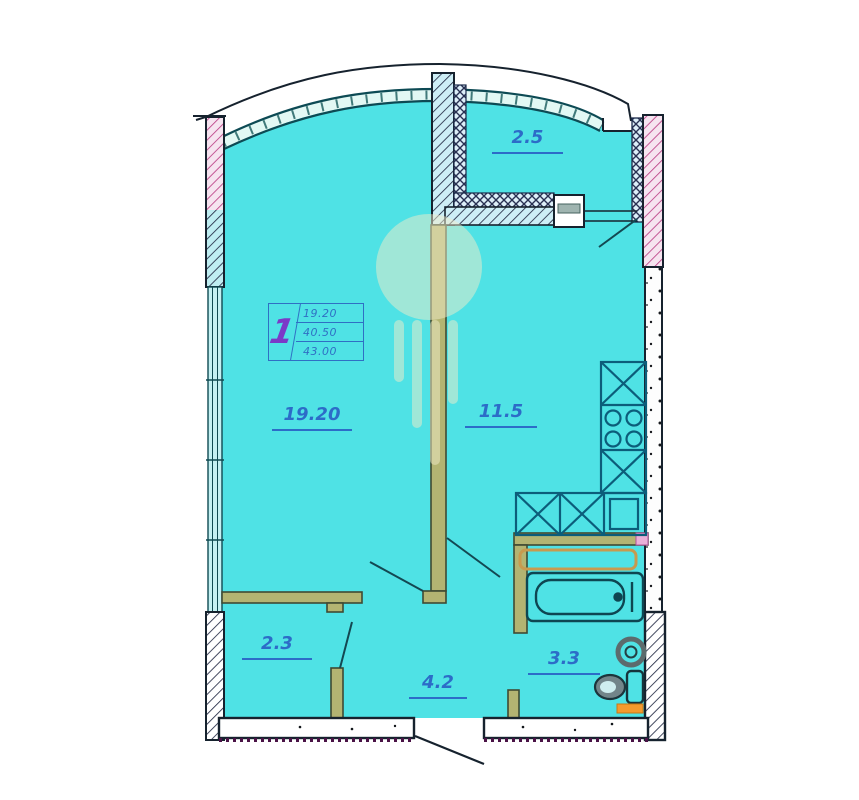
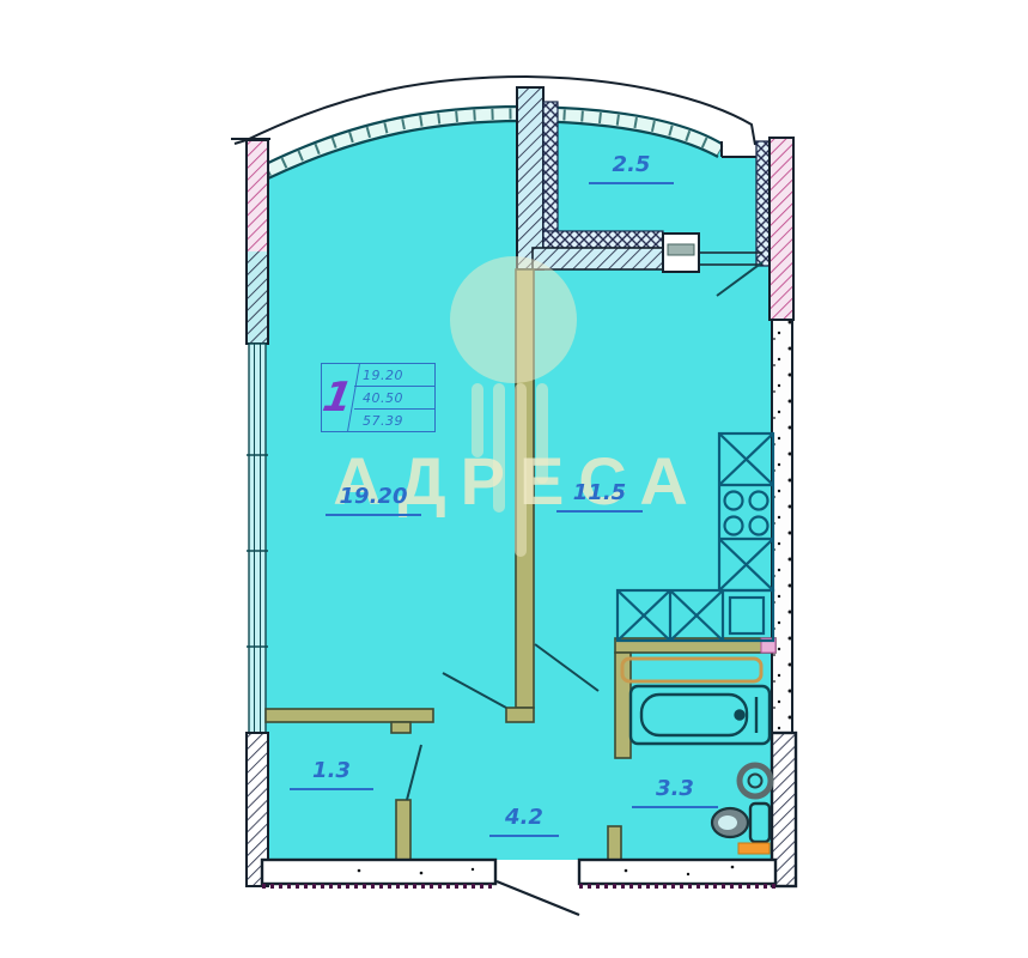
+ АДРЕСА
  19.20
  40.50
- 43.00
+ 57.39
  2.5
  19.20
  11.5
- 2.3
+ 1.3
  4.2
  3.3
